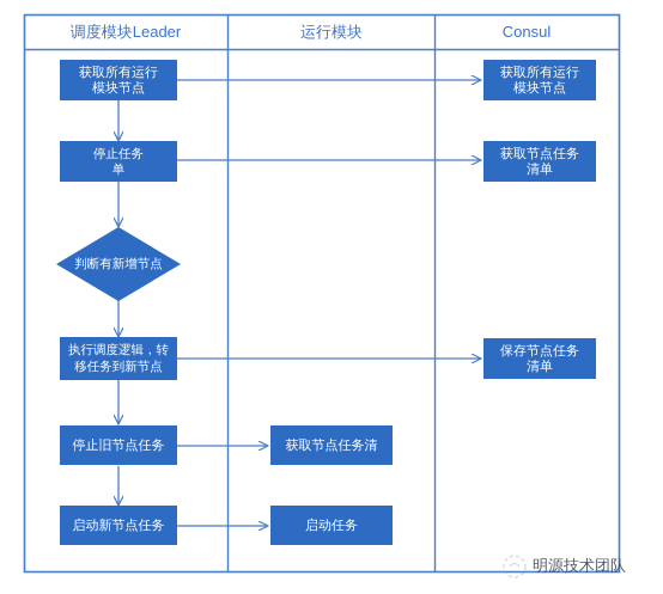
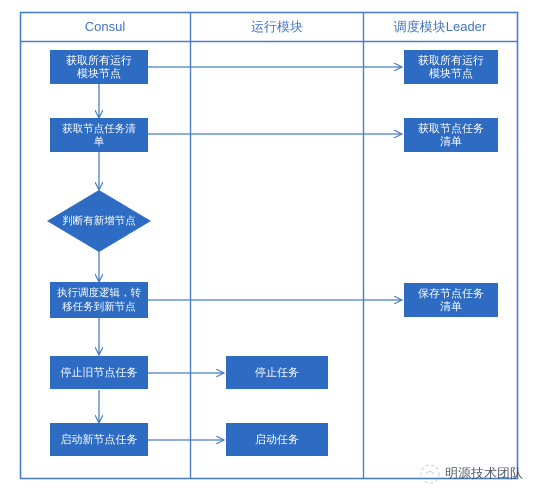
- 调度模块Leader
+ Consul
  运行模块
- Consul
+ 调度模块Leader
  获取所有运行
  模块节点
  获取所有运行
  模块节点
- 停止任务
+ 获取节点任务清
  单
  获取节点任务
  清单
  判断有新增节点
  执行调度逻辑，转
  移任务到新节点
  保存节点任务
  清单
  停止旧节点任务
- 获取节点任务清
+ 停止任务
  启动新节点任务
  启动任务
  明源技术团队
